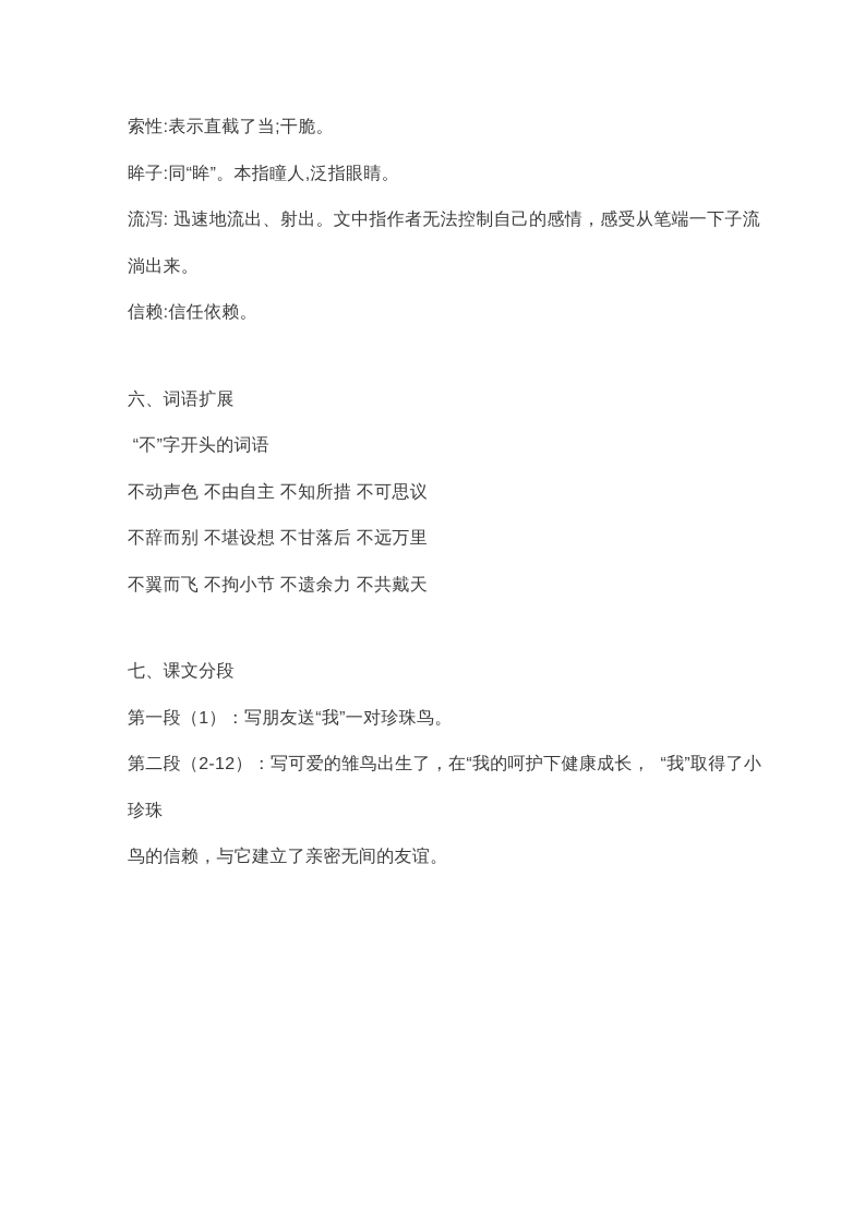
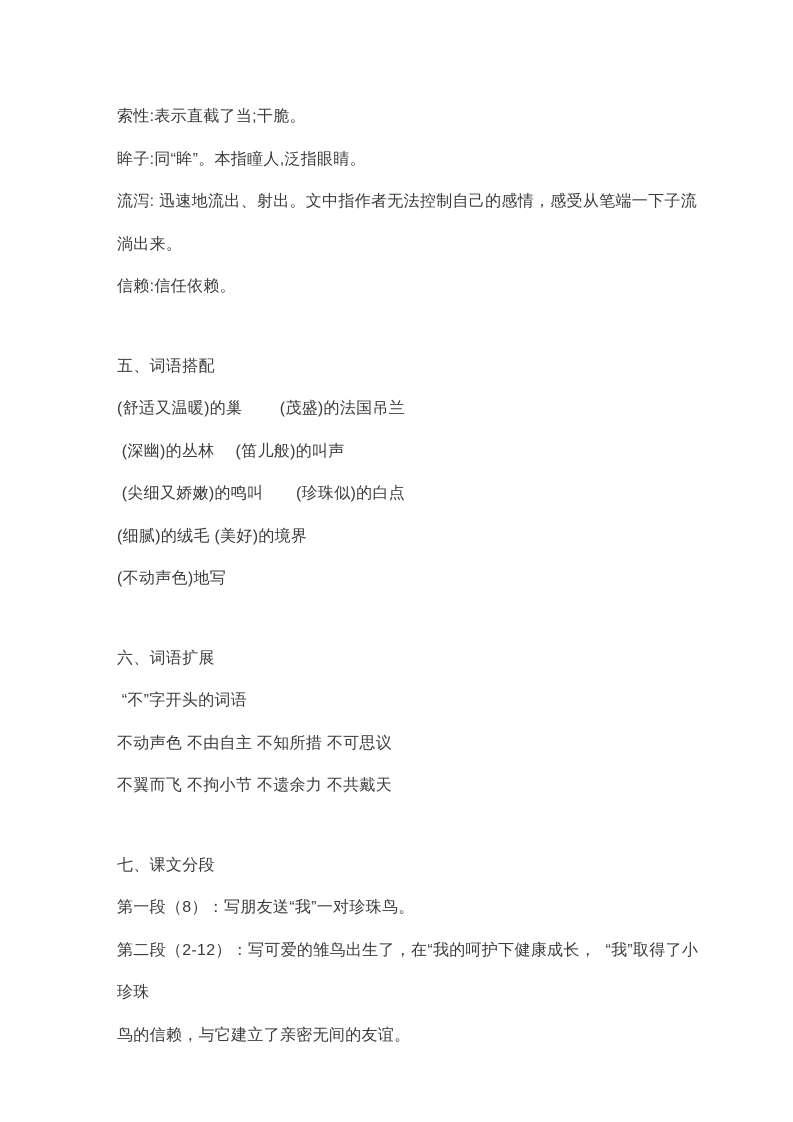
  索性:表示直截了当;干脆。
  眸子:同“眸”。本指瞳人,泛指眼睛。
  流泻: 迅速地流出、射出。文中指作者无法控制自己的感情，感受从笔端一下子流淌出来。
  信赖:信任依赖。
+ 五、词语搭配
+ (舒适又温暖)的巢 (茂盛)的法国吊兰
+ (深幽)的丛林 (笛儿般)的叫声
+ (尖细又娇嫩)的鸣叫 (珍珠似)的白点
+ (细腻)的绒毛 (美好)的境界
+ (不动声色)地写
  六、词语扩展
  “不”字开头的词语
  不动声色 不由自主 不知所措 不可思议
- 不辞而别 不堪设想 不甘落后 不远万里
  不翼而飞 不拘小节 不遗余力 不共戴天
  七、课文分段
- 第一段（1）：写朋友送“我”一对珍珠鸟。
+ 第一段（8）：写朋友送“我”一对珍珠鸟。
  第二段（2-12）：写可爱的雏鸟出生了，在“我的呵护下健康成长， “我”取得了小珍珠
  鸟的信赖，与它建立了亲密无间的友谊。
